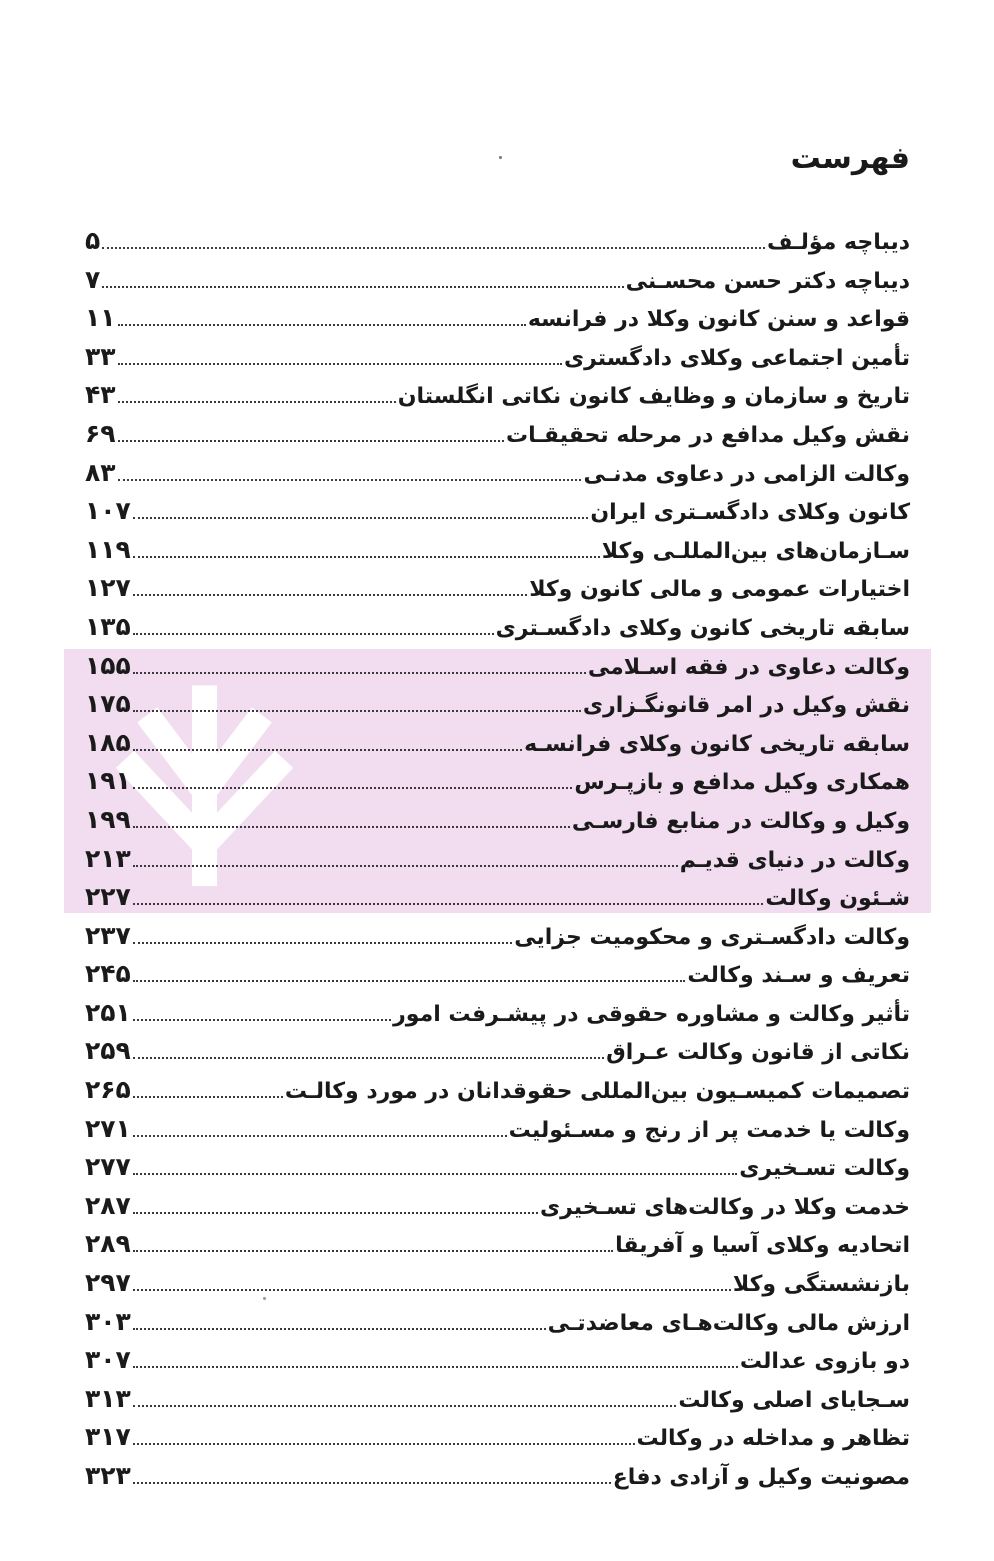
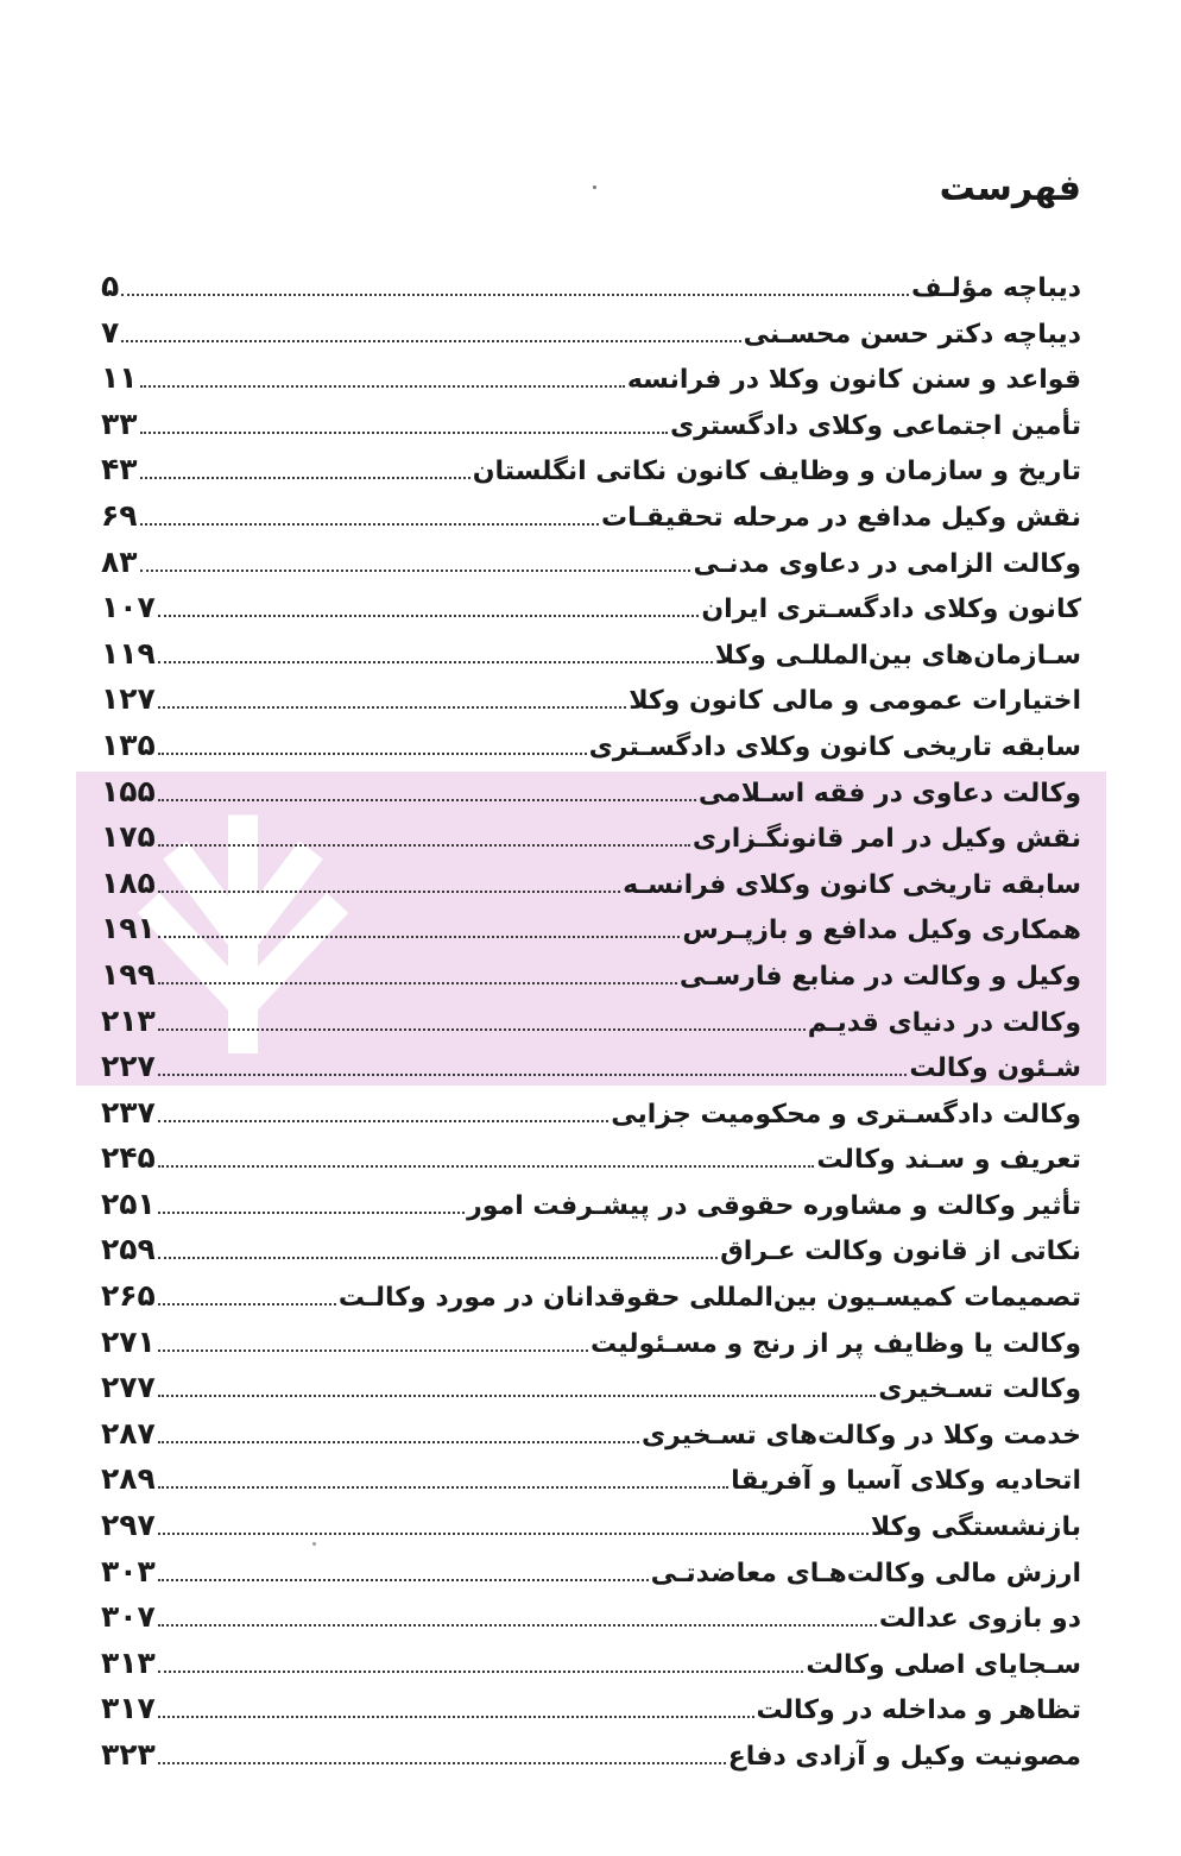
  فهرست
  دیباچه مؤلـف
  ۵
  دیباچه دکتر حسن محسـنی
  ۷
  قواعد و سنن کانون وکلا در فرانسه
  ۱۱
  تأمین اجتماعی وکلای دادگستری
  ۳۳
  تاریخ و سازمان و وظایف کانون نکاتی انگلستان
  ۴۳
  نقش وکیل مدافع در مرحله تحقیقـات
  ۶۹
  وکالت الزامی در دعاوی مدنـی
  ۸۳
  کانون وکلای دادگسـتری ایران
  ۱۰۷
  سـازمان‌های بین‌المللـی وکلا
  ۱۱۹
  اختیارات عمومی و مالی کانون وکلا
  ۱۲۷
  سابقه تاریخی کانون وکلای دادگسـتری
  ۱۳۵
  وکالت دعاوی در فقه اسـلامی
  ۱۵۵
  نقش وکیل در امر قانونگـزاری
  ۱۷۵
  سابقه تاریخی کانون وکلای فرانسـه
  ۱۸۵
  همکاری وکیل مدافع و بازپـرس
  ۱۹۱
  وکیل و وکالت در منابع فارسـی
  ۱۹۹
  وکالت در دنیای قدیـم
  ۲۱۳
  شـئون وکالت
  ۲۲۷
  وکالت دادگسـتری و محکومیت جزایی
  ۲۳۷
  تعریف و سـند وکالت
  ۲۴۵
  تأثیر وکالت و مشاوره حقوقی در پیشـرفت امور
  ۲۵۱
  نکاتی از قانون وکالت عـراق
  ۲۵۹
  تصمیمات کمیسـیون بین‌المللی حقوقدانان در مورد وکالـت
  ۲۶۵
- وکالت یا خدمت پر از رنج و مسـئولیت
+ وکالت یا وظایف پر از رنج و مسـئولیت
  ۲۷۱
  وکالت تسـخیری
  ۲۷۷
  خدمت وکلا در وکالت‌های تسـخیری
  ۲۸۷
  اتحادیه وکلای آسیا و آفریقا
  ۲۸۹
  بازنشستگی وکلا
  ۲۹۷
  ارزش مالی وکالت‌هـای معاضدتـی
  ۳۰۳
  دو بازوی عدالت
  ۳۰۷
  سـجایای اصلی وکالت
  ۳۱۳
  تظاهر و مداخله در وکالت
  ۳۱۷
  مصونیت وکیل و آزادی دفاع
  ۳۲۳
